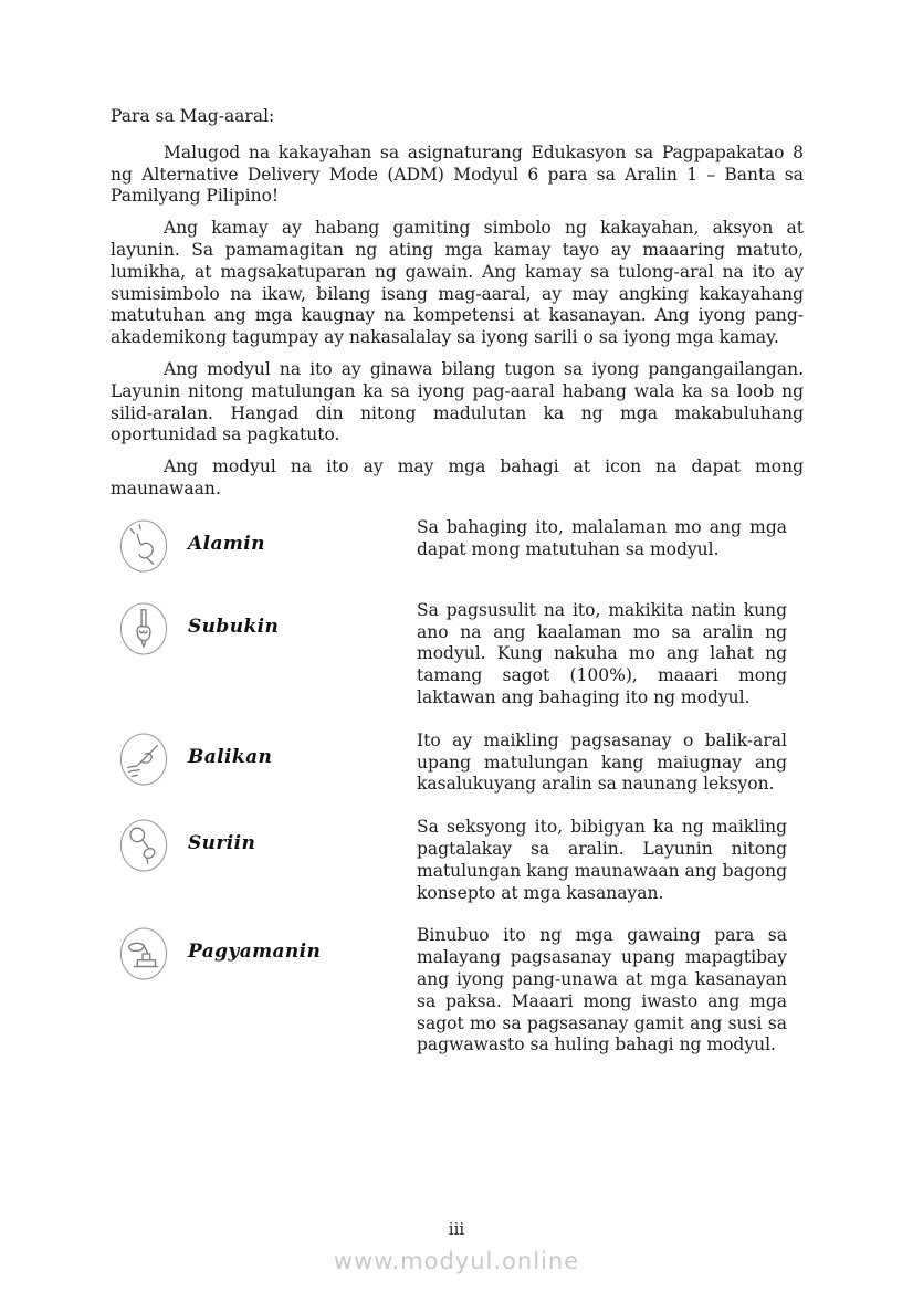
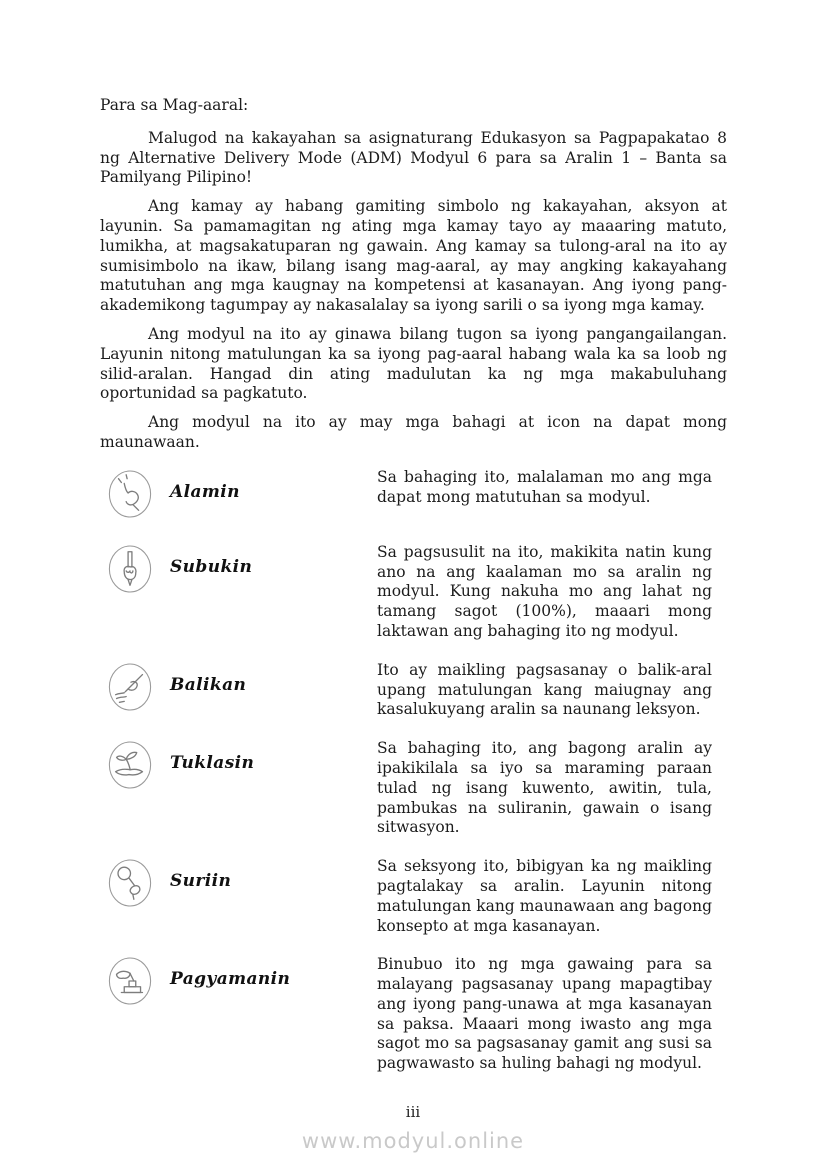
  Para sa Mag-aaral:
  Malugod na kakayahan sa asignaturang Edukasyon sa Pagpapakatao 8 ng Alternative Delivery Mode (ADM) Modyul 6 para sa Aralin 1 – Banta sa Pamilyang Pilipino!
  Ang kamay ay habang gamiting simbolo ng kakayahan, aksyon at layunin. Sa pamamagitan ng ating mga kamay tayo ay maaaring matuto, lumikha, at magsakatuparan ng gawain. Ang kamay sa tulong-aral na ito ay sumisimbolo na ikaw, bilang isang mag-aaral, ay may angking kakayahang matutuhan ang mga kaugnay na kompetensi at kasanayan. Ang iyong pang-akademikong tagumpay ay nakasalalay sa iyong sarili o sa iyong mga kamay.
- Ang modyul na ito ay ginawa bilang tugon sa iyong pangangailangan. Layunin nitong matulungan ka sa iyong pag-aaral habang wala ka sa loob ng silid-aralan. Hangad din nitong madulutan ka ng mga makabuluhang oportunidad sa pagkatuto.
+ Ang modyul na ito ay ginawa bilang tugon sa iyong pangangailangan. Layunin nitong matulungan ka sa iyong pag-aaral habang wala ka sa loob ng silid-aralan. Hangad din ating madulutan ka ng mga makabuluhang oportunidad sa pagkatuto.
  Ang modyul na ito ay may mga bahagi at icon na dapat mong maunawaan.
  Alamin
  Sa bahaging ito, malalaman mo ang mga dapat mong matutuhan sa modyul.
  Subukin
  Sa pagsusulit na ito, makikita natin kung ano na ang kaalaman mo sa aralin ng modyul. Kung nakuha mo ang lahat ng tamang sagot (100%), maaari mong laktawan ang bahaging ito ng modyul.
  Balikan
  Ito ay maikling pagsasanay o balik-aral upang matulungan kang maiugnay ang kasalukuyang aralin sa naunang leksyon.
+ Tuklasin
+ Sa bahaging ito, ang bagong aralin ay ipakikilala sa iyo sa maraming paraan tulad ng isang kuwento, awitin, tula, pambukas na suliranin, gawain o isang sitwasyon.
  Suriin
  Sa seksyong ito, bibigyan ka ng maikling pagtalakay sa aralin. Layunin nitong matulungan kang maunawaan ang bagong konsepto at mga kasanayan.
  Pagyamanin
  Binubuo ito ng mga gawaing para sa malayang pagsasanay upang mapagtibay ang iyong pang-unawa at mga kasanayan sa paksa. Maaari mong iwasto ang mga sagot mo sa pagsasanay gamit ang susi sa pagwawasto sa huling bahagi ng modyul.
  iii
  www.modyul.online
